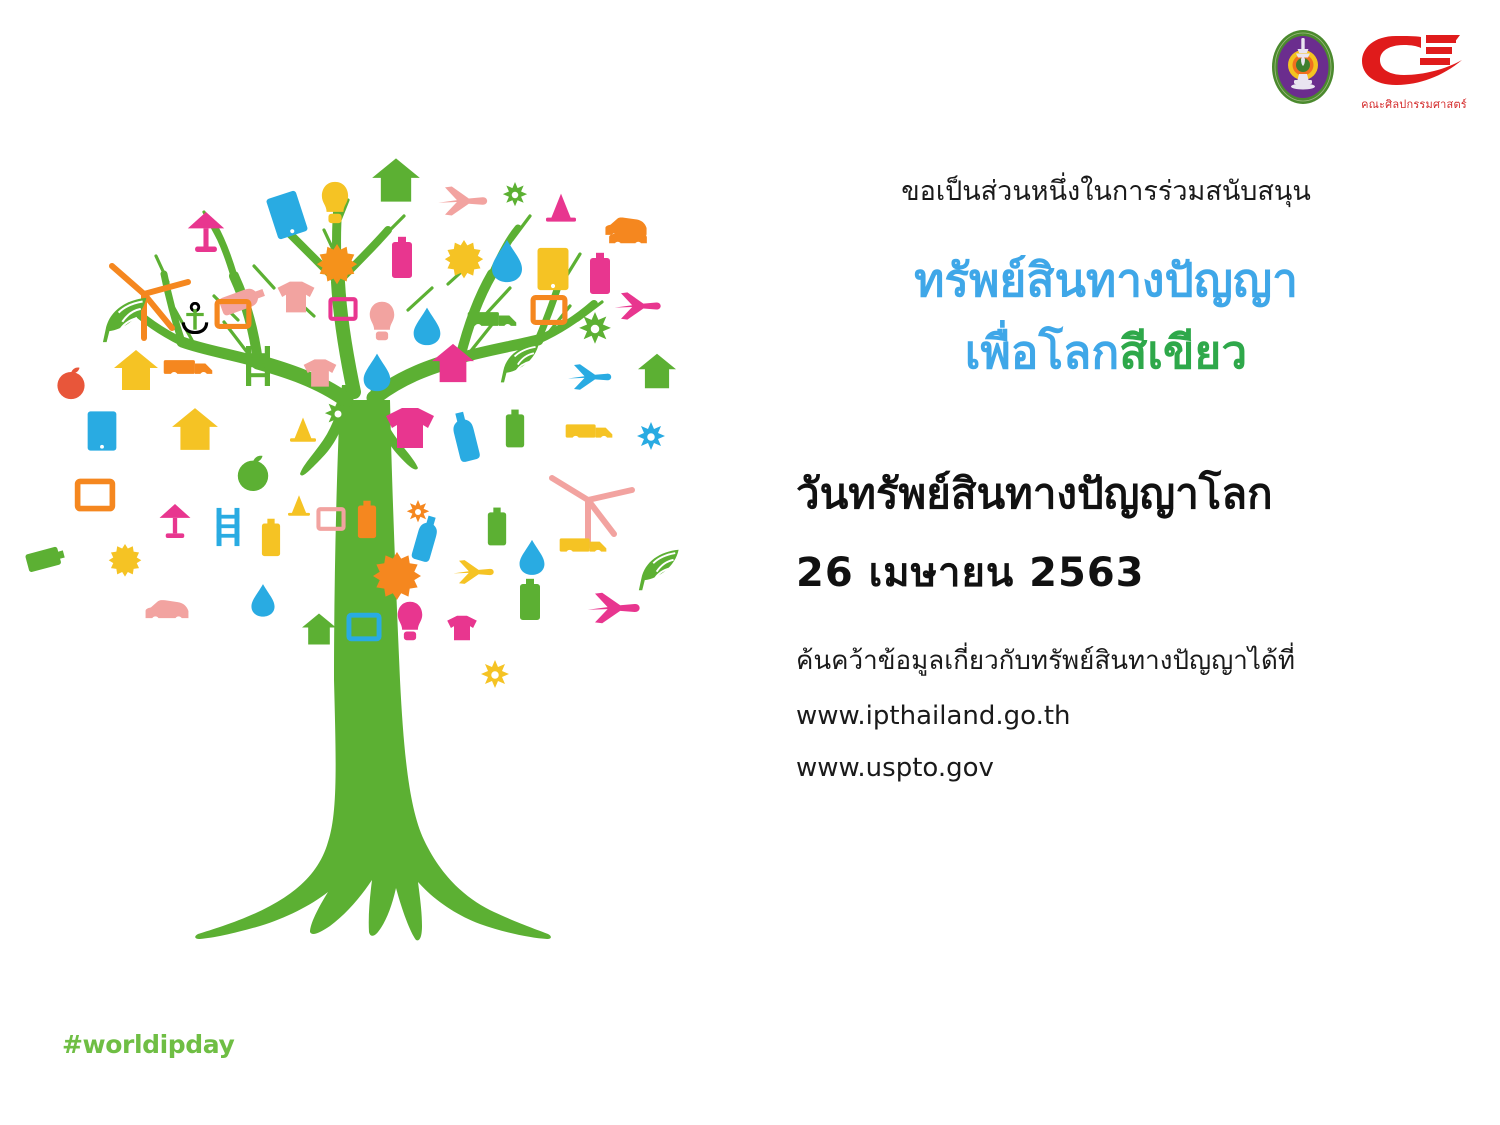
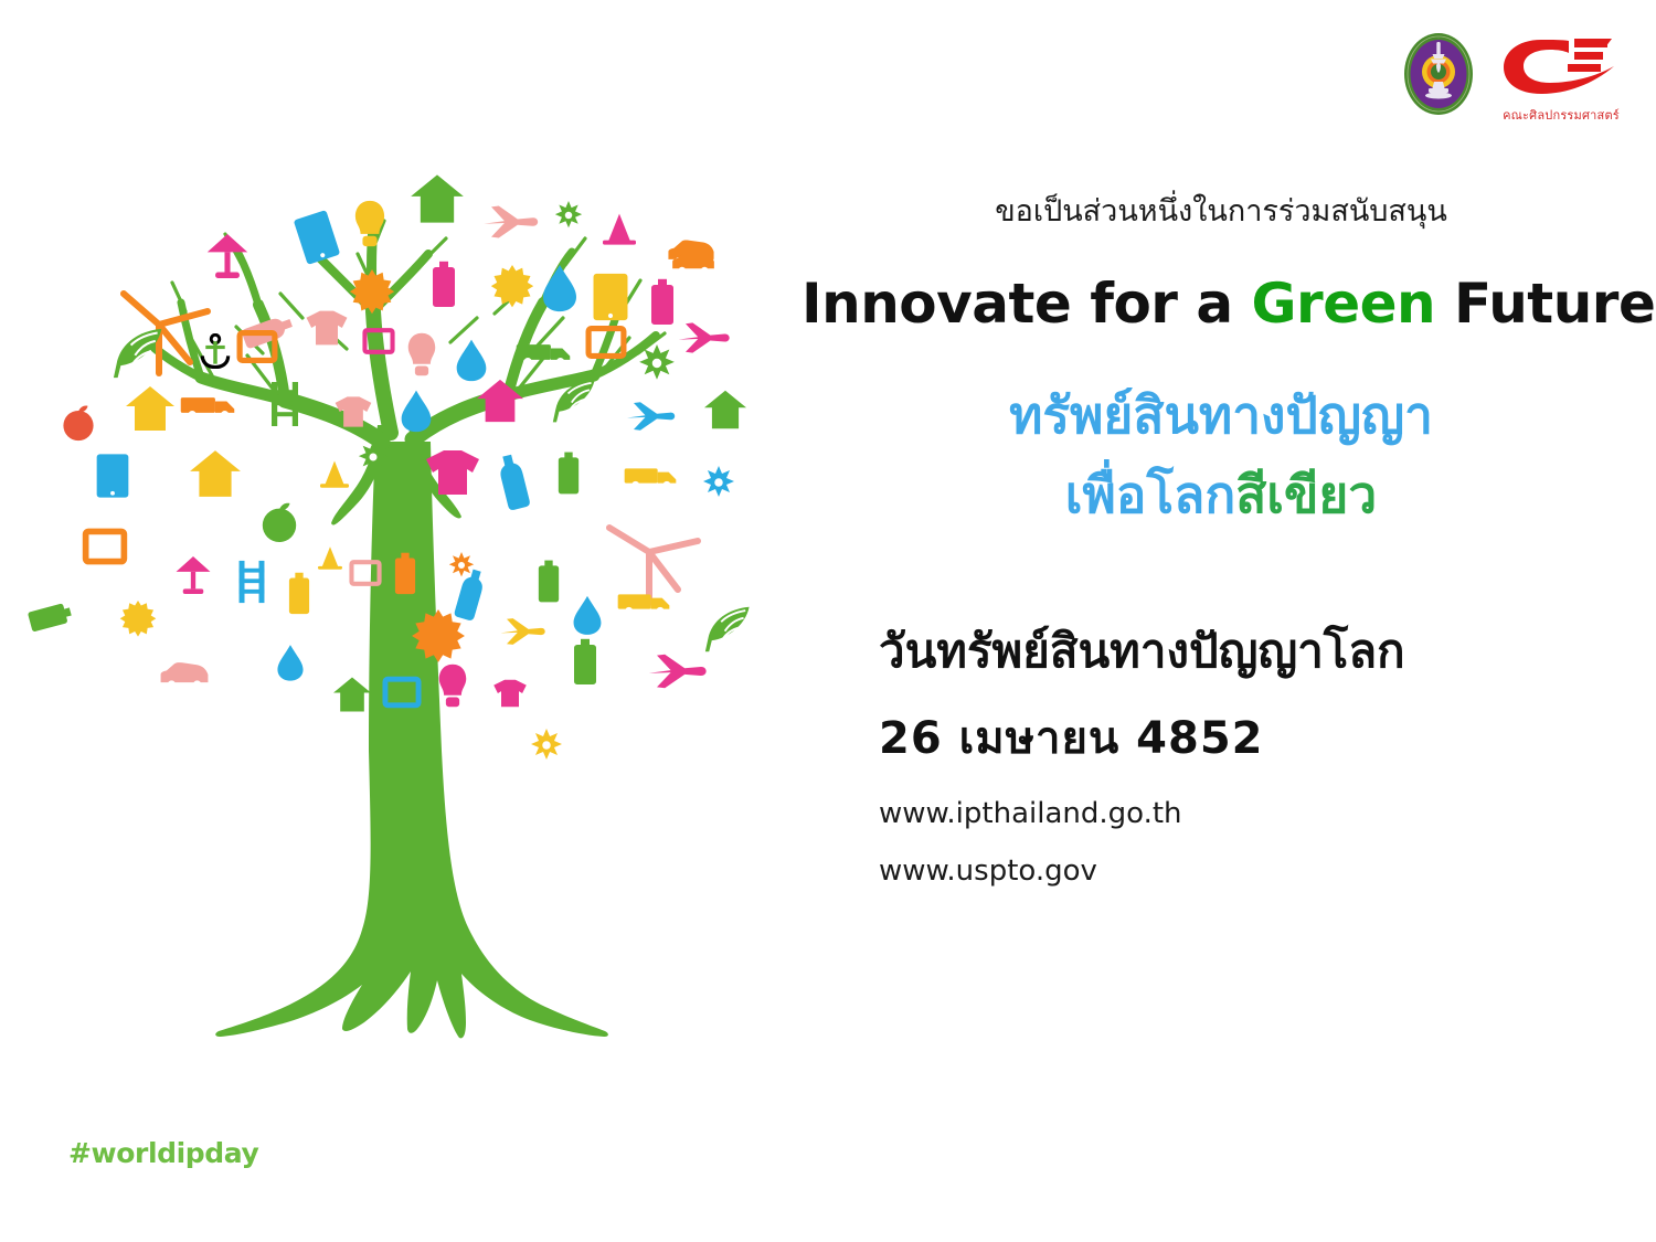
  คณะศิลปกรรมศาสตร์
  #worldipday
  ขอเป็นส่วนหนึ่งในการร่วมสนับสนุน
+ Innovate for a Green Future
  ทรัพย์สินทางปัญญา
  เพื่อโลกสีเขียว
  วันทรัพย์สินทางปัญญาโลก
- 26 เมษายน 2563
+ 26 เมษายน 4852
- ค้นคว้าข้อมูลเกี่ยวกับทรัพย์สินทางปัญญาได้ที่
  www.ipthailand.go.th
  www.uspto.gov
